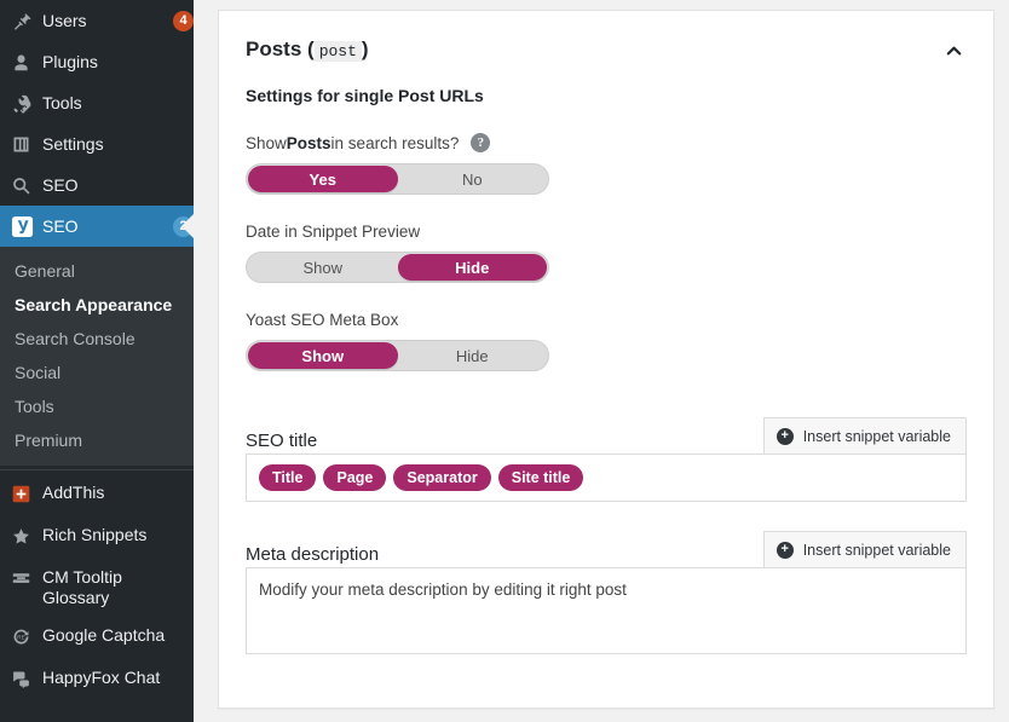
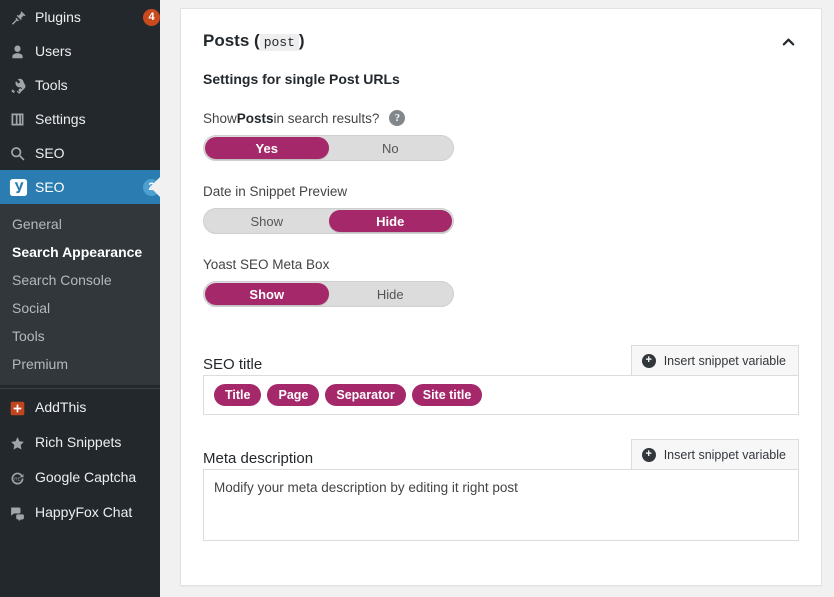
- Users
+ Plugins
  4
- Plugins
+ Users
  Tools
  Settings
  SEO
  SEO
  2
  General
  Search Appearance
  Search Console
  Social
  Tools
  Premium
  AddThis
  Rich Snippets
- CM Tooltip Glossary
  Google Captcha
  HappyFox Chat
  Posts ( post )
  Settings for single Post URLs
  Show
  Posts
  in search results?
  ?
  Yes
  No
  Date in Snippet Preview
  Show
  Hide
  Yoast SEO Meta Box
  Show
  Hide
  SEO title
  +
  Insert snippet variable
  Title
  Page
  Separator
  Site title
  Meta description
  +
  Insert snippet variable
  Modify your meta description by editing it right post
